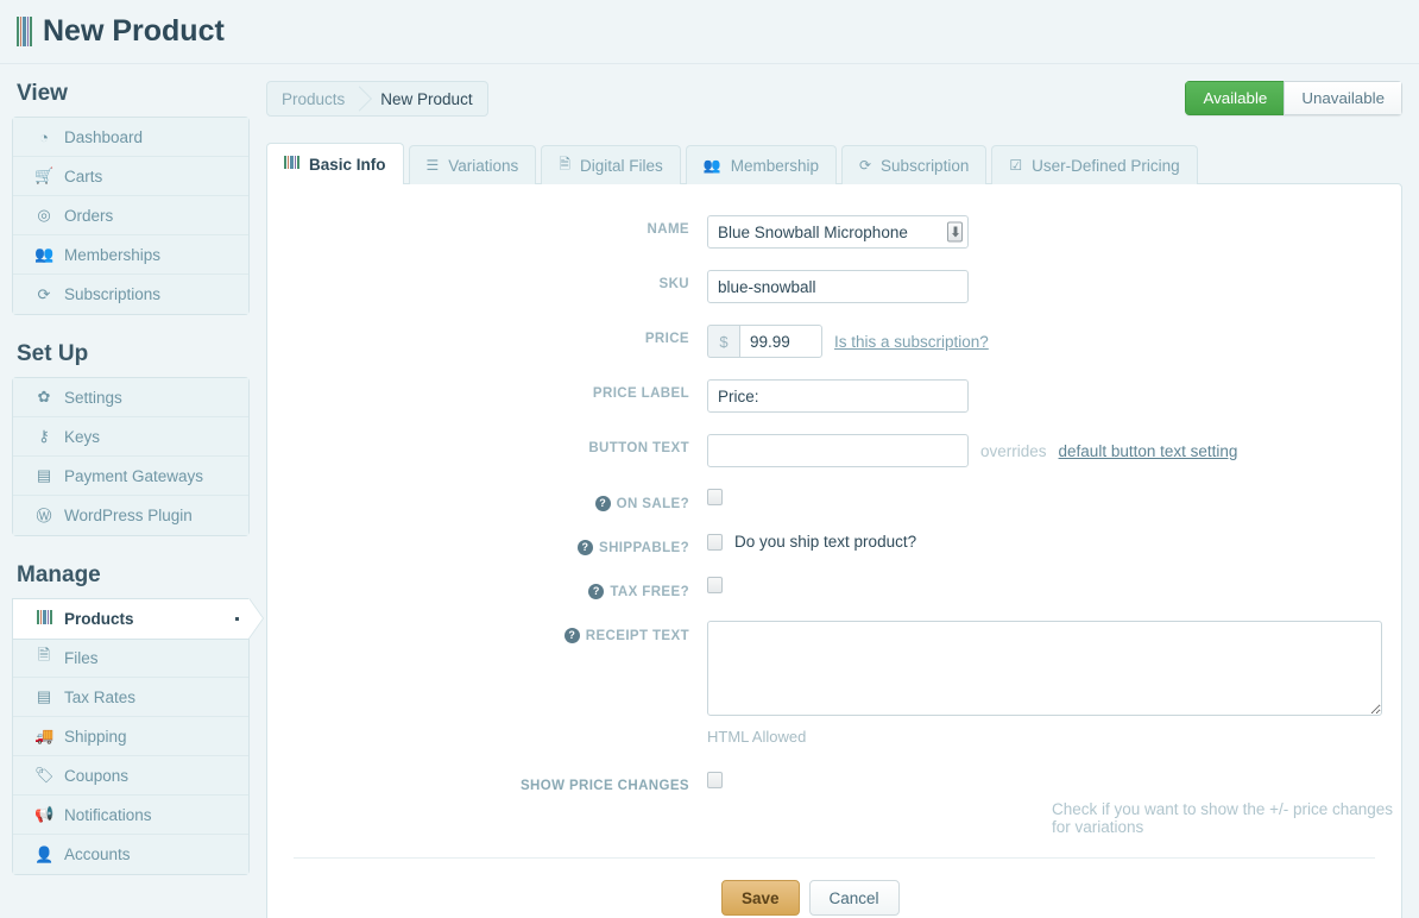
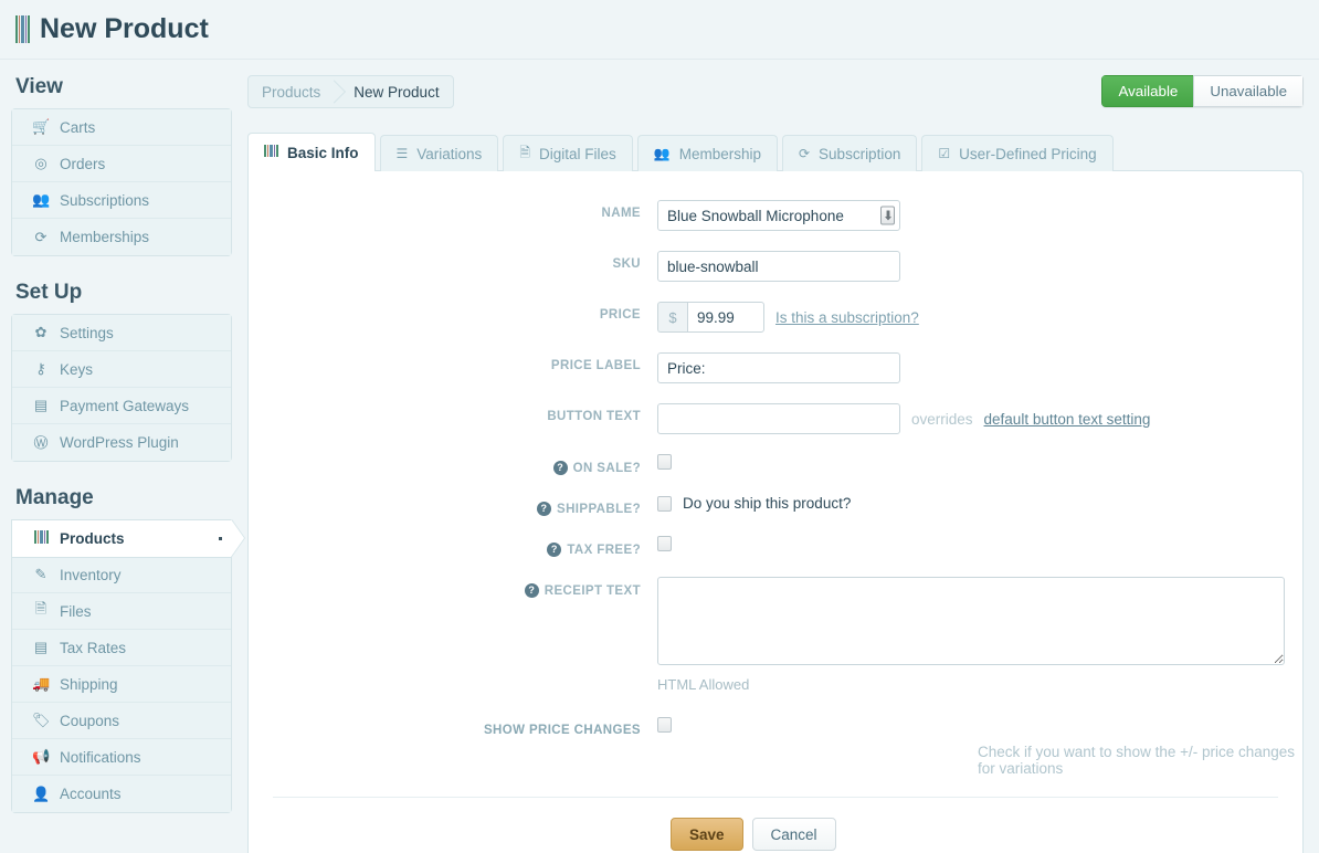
  New Product
  View
- ◔
- Dashboard
  🛒
  Carts
  ◎
  Orders
  👥
- Memberships
+ Subscriptions
  ⟳
- Subscriptions
+ Memberships
  Set Up
  ✿
  Settings
  ⚷
  Keys
  ▤
  Payment Gateways
  Ⓦ
  WordPress Plugin
  Manage
  Products
+ ✎
+ Inventory
  🗎
  Files
  ▤
  Tax Rates
  🚚
  Shipping
  🏷
  Coupons
  📢
  Notifications
  👤
  Accounts
  Products
  New Product
  Available
  Unavailable
  Basic Info
  ☰
  Variations
  🗎
  Digital Files
  👥
  Membership
  ⟳
  Subscription
  ☑
  User-Defined Pricing
  NAME
  Blue Snowball Microphone
  SKU
  blue-snowball
  PRICE
  $
  99.99
  Is this a subscription?
  PRICE LABEL
  Price:
  BUTTON TEXT
  overrides
  default button text setting
  ?
  ON SALE?
  ?
  SHIPPABLE?
- Do you ship text product?
+ Do you ship this product?
  ?
  TAX FREE?
  ?
  RECEIPT TEXT
  HTML Allowed
  SHOW PRICE CHANGES
  Check if you want to show the +/- price changes for variations
  Save
  Cancel
